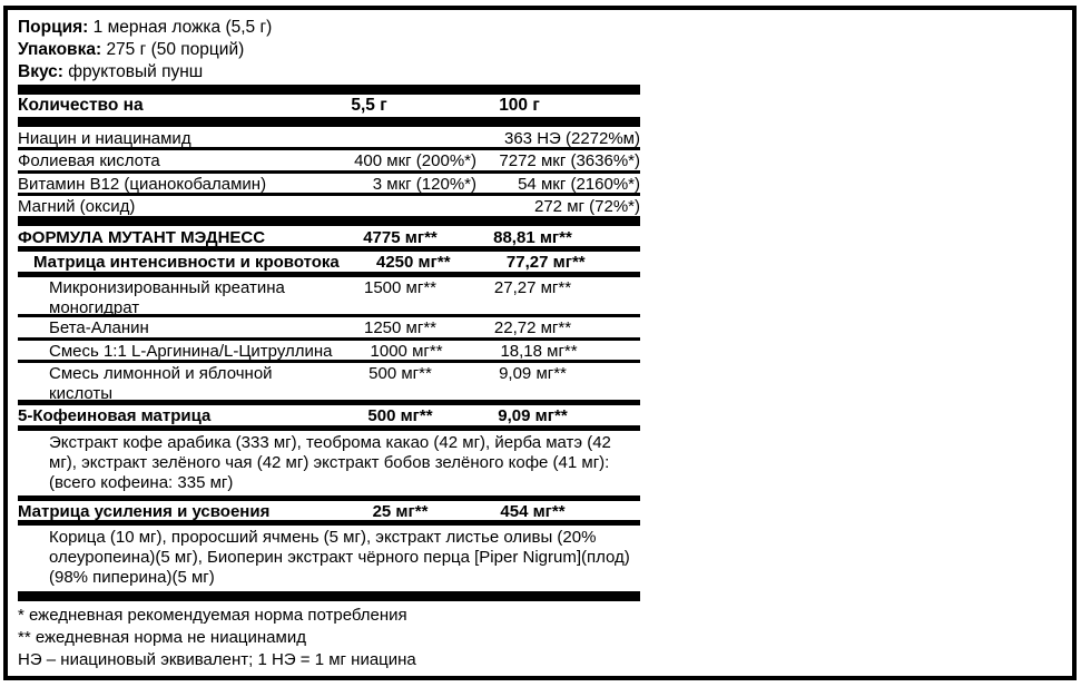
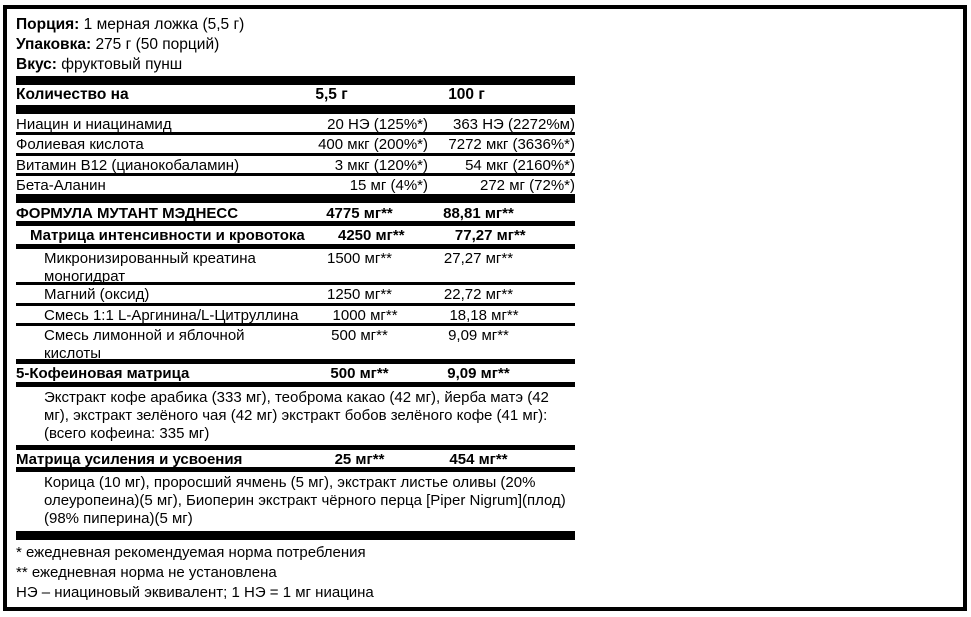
  Порция: 1 мерная ложка (5,5 г)
  Упаковка: 275 г (50 порций)
  Вкус: фруктовый пунш
  Количество на
  5,5 г
  100 г
  Ниацин и ниацинамид
+ 20 НЭ (125%*)
  363 НЭ (2272%м)
  Фолиевая кислота
  400 мкг (200%*)
  7272 мкг (3636%*)
  Витамин В12 (цианокобаламин)
  3 мкг (120%*)
  54 мкг (2160%*)
- Магний (оксид)
+ Бета-Аланин
+ 15 мг (4%*)
  272 мг (72%*)
  ФОРМУЛА МУТАНТ МЭДНЕСС
  4775 мг**
  88,81 мг**
  Матрица интенсивности и кровотока
  4250 мг**
  77,27 мг**
  Микронизированный креатина
  моногидрат
  1500 мг**
  27,27 мг**
- Бета-Аланин
+ Магний (оксид)
  1250 мг**
  22,72 мг**
  Смесь 1:1 L-Аргинина/L-Цитруллина
  1000 мг**
  18,18 мг**
  Смесь лимонной и яблочной
  кислоты
  500 мг**
  9,09 мг**
  5-Кофеиновая матрица
  500 мг**
  9,09 мг**
  Экстракт кофе арабика (333 мг), теоброма какао (42 мг), йерба матэ (42 мг), экстракт зелёного чая (42 мг) экстракт бобов зелёного кофе (41 мг): (всего кофеина: 335 мг)
  Матрица усиления и усвоения
  25 мг**
  454 мг**
  Корица (10 мг), проросший ячмень (5 мг), экстракт листье оливы (20% олеуропеина)(5 мг), Биоперин экстракт чёрного перца [Piper Nigrum](плод)(98% пиперина)(5 мг)
  * ежедневная рекомендуемая норма потребления
- ** ежедневная норма не ниацинамид
+ ** ежедневная норма не установлена
  НЭ – ниациновый эквивалент; 1 НЭ = 1 мг ниацина
